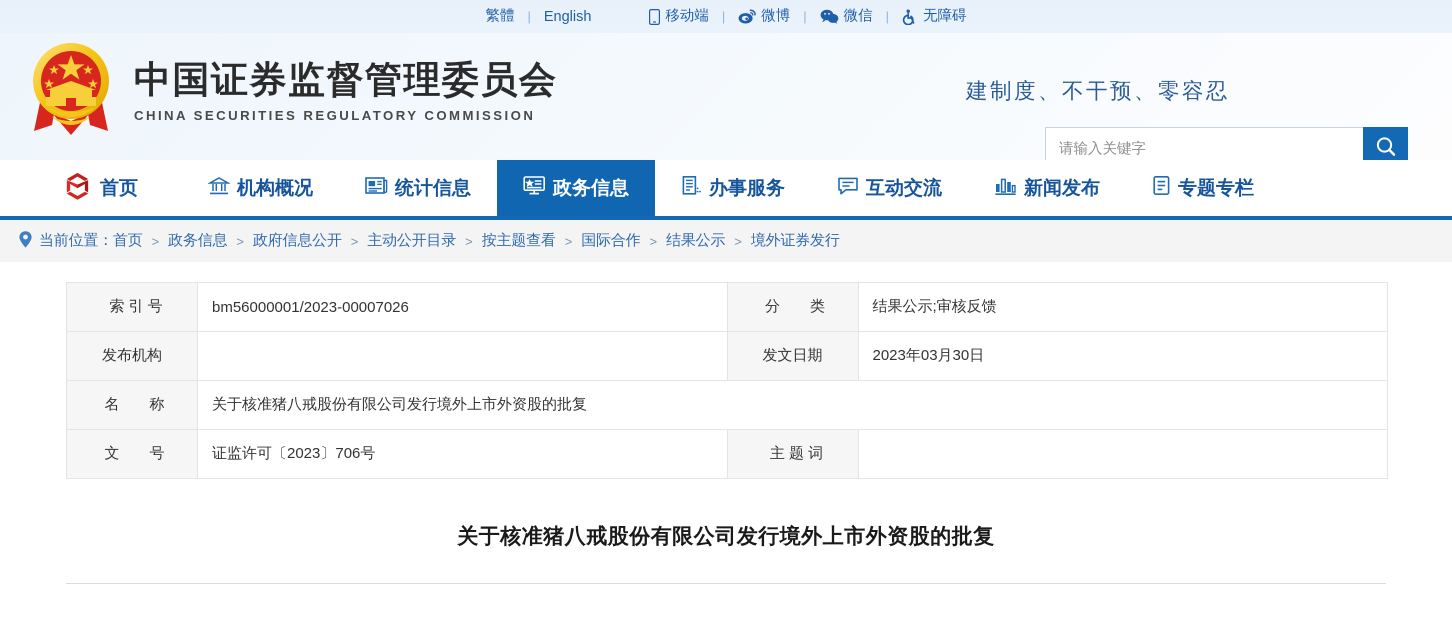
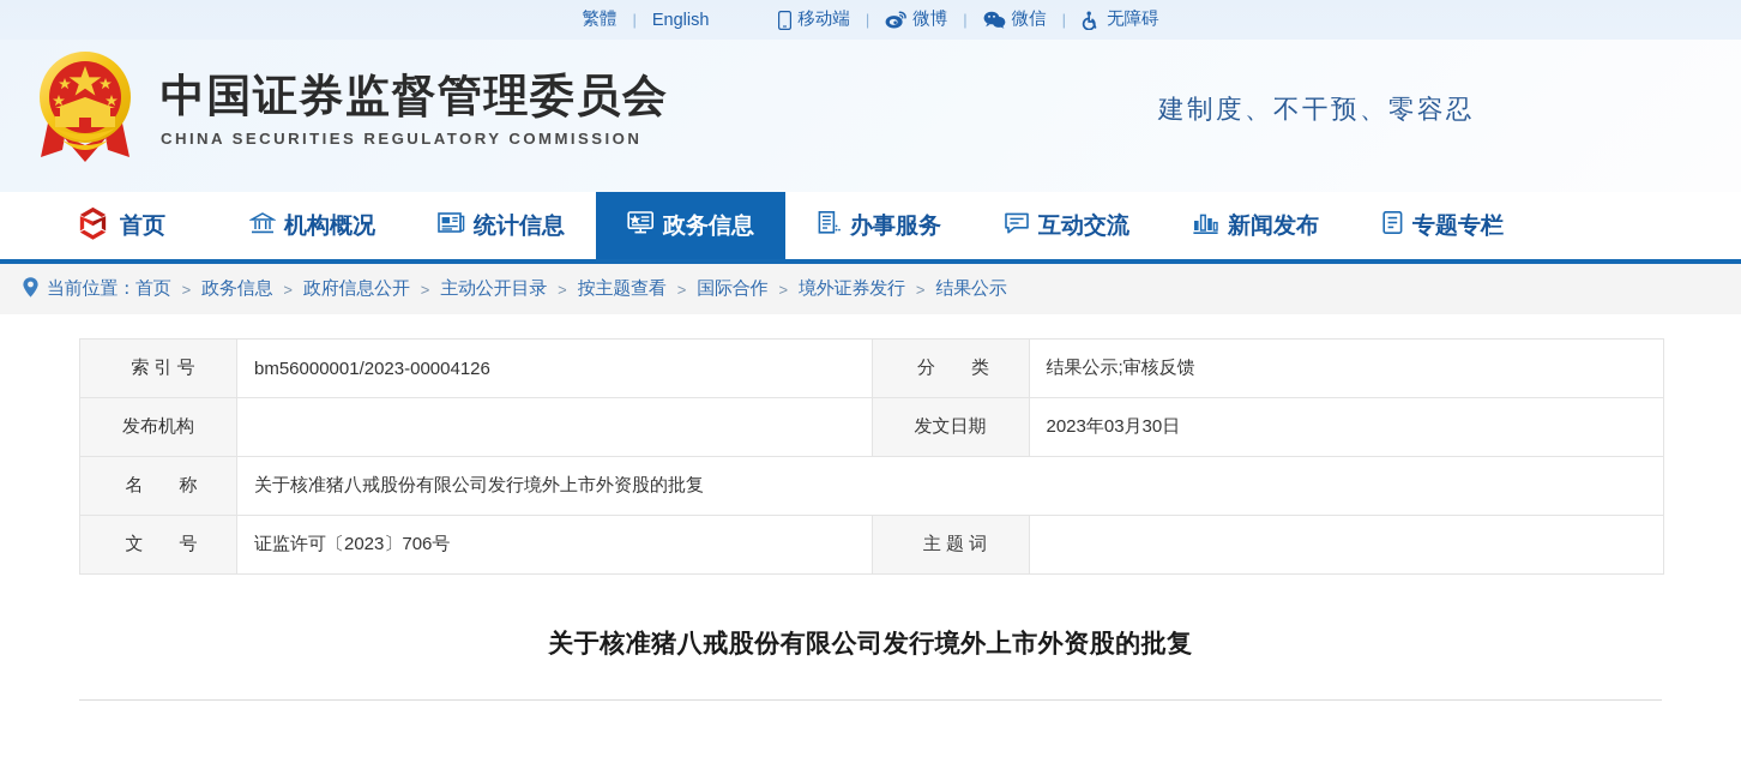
  繁體
  |
  English
  移动端
  |
  微博
  |
  微信
  |
  无障碍
  中国证券监督管理委员会
  CHINA SECURITIES REGULATORY COMMISSION
  建制度、不干预、零容忍
- 请输入关键字
  首页
  机构概况
  统计信息
  政务信息
  办事服务
  互动交流
  新闻发布
  专题专栏
  当前位置：
  首页
  >
  政务信息
  >
  政府信息公开
  >
  主动公开目录
  >
  按主题查看
  >
  国际合作
  >
- 结果公示
+ 境外证券发行
  >
- 境外证券发行
+ 结果公示
- 索 引 号	bm56000001/2023-00007026	分 类	结果公示;审核反馈
+ 索 引 号	bm56000001/2023-00004126	分 类	结果公示;审核反馈
  发布机构		发文日期	2023年03月30日
  名 称	关于核准猪八戒股份有限公司发行境外上市外资股的批复
  文 号	证监许可〔2023〕706号	主 题 词
  关于核准猪八戒股份有限公司发行境外上市外资股的批复
